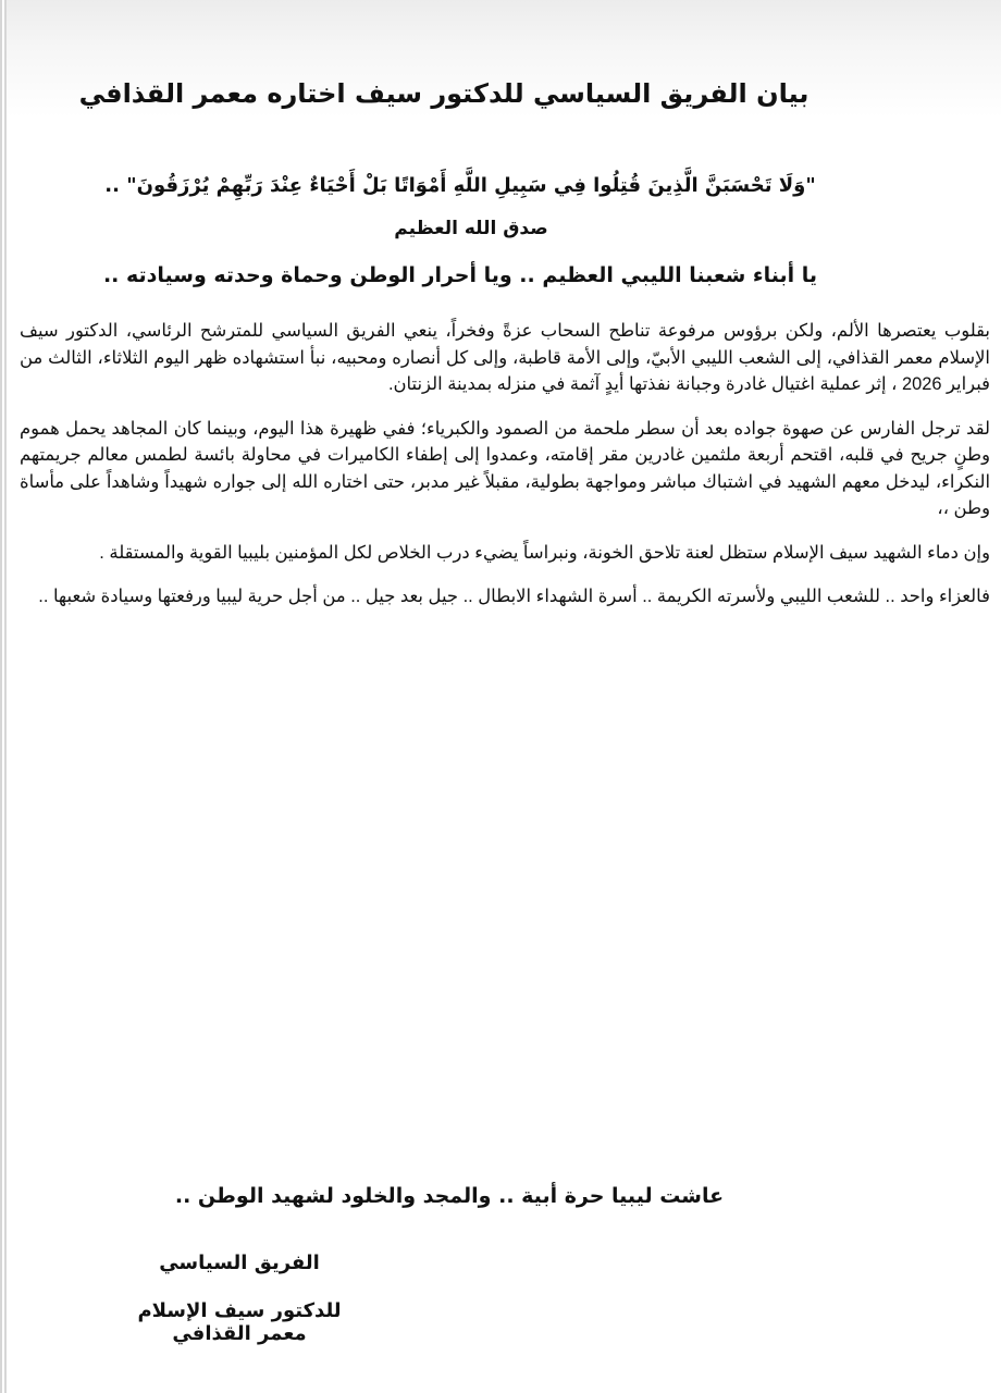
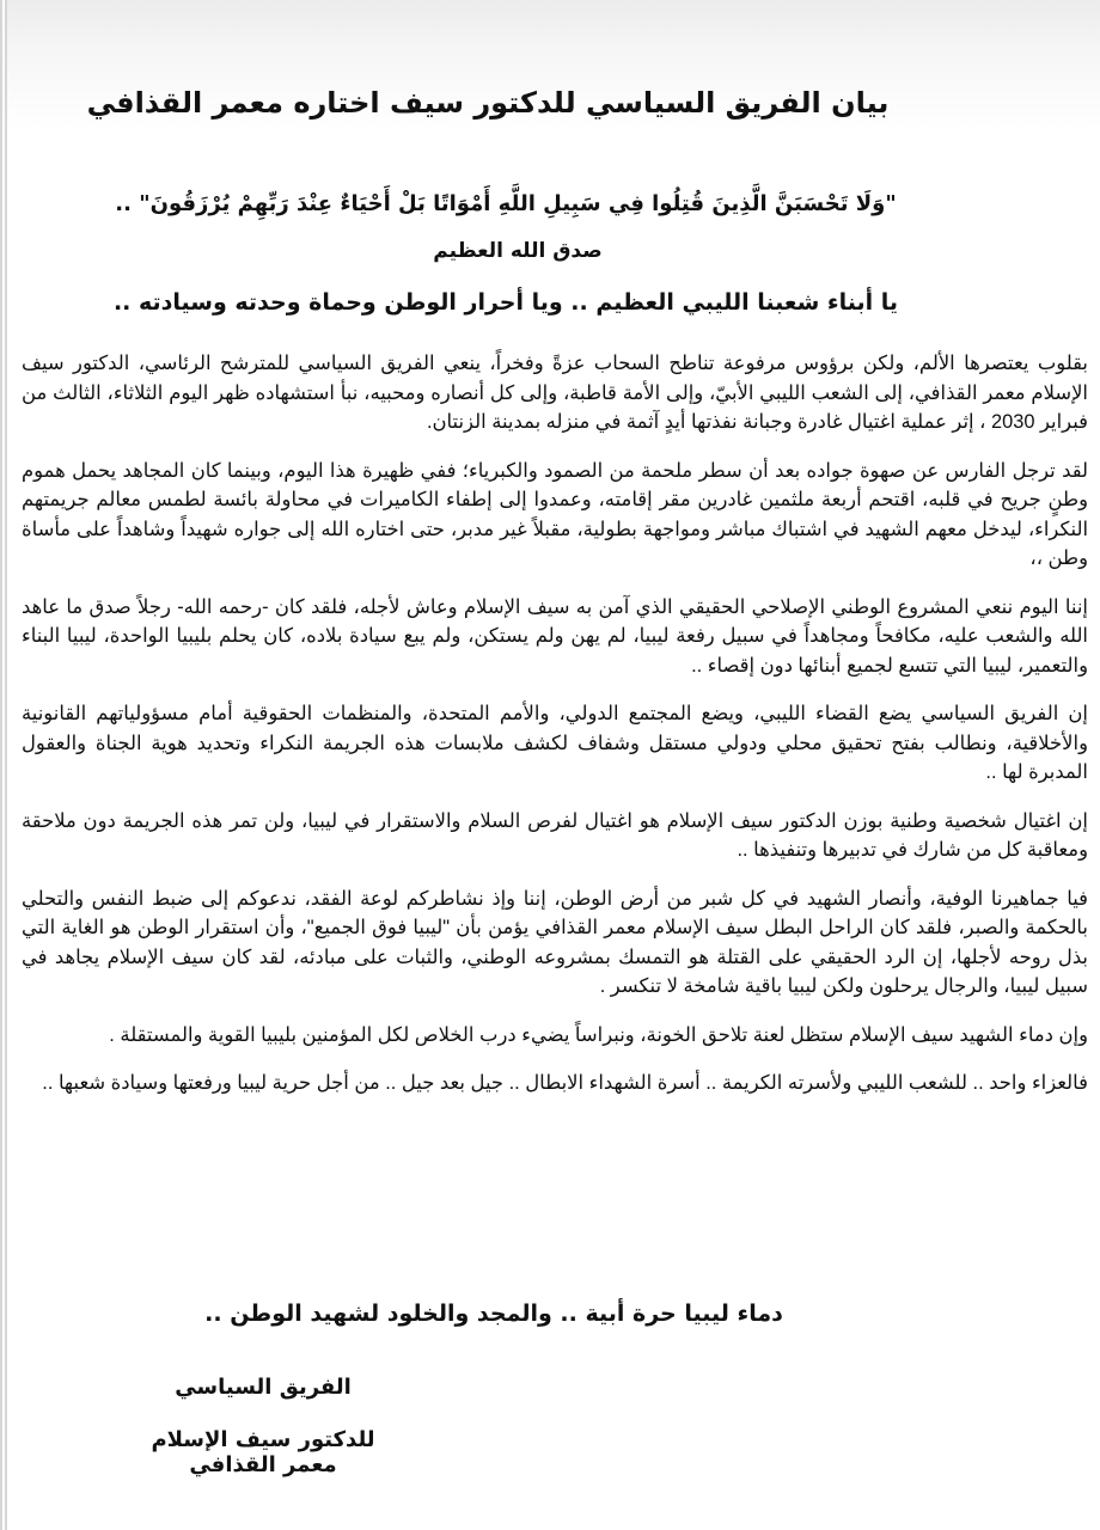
  بيان الفريق السياسي للدكتور سيف اختاره معمر القذافي
  "وَلَا تَحْسَبَنَّ الَّذِينَ قُتِلُوا فِي سَبِيلِ اللَّهِ أَمْوَاتًا بَلْ أَحْيَاءٌ عِنْدَ رَبِّهِمْ يُرْزَقُونَ" ..
  صدق الله العظيم
  يا أبناء شعبنا الليبي العظيم .. ويا أحرار الوطن وحماة وحدته وسيادته ..
- بقلوب يعتصرها الألم، ولكن برؤوس مرفوعة تناطح السحاب عزةً وفخراً، ينعي الفريق السياسي للمترشح الرئاسي، الدكتور سيف الإسلام معمر القذافي، إلى الشعب الليبي الأبيّ، وإلى الأمة قاطبة، وإلى كل أنصاره ومحبيه، نبأ استشهاده ظهر اليوم الثلاثاء، الثالث من فبراير 2026 ، إثر عملية اغتيال غادرة وجبانة نفذتها أيدٍ آثمة في منزله بمدينة الزنتان.
+ بقلوب يعتصرها الألم، ولكن برؤوس مرفوعة تناطح السحاب عزةً وفخراً، ينعي الفريق السياسي للمترشح الرئاسي، الدكتور سيف الإسلام معمر القذافي، إلى الشعب الليبي الأبيّ، وإلى الأمة قاطبة، وإلى كل أنصاره ومحبيه، نبأ استشهاده ظهر اليوم الثلاثاء، الثالث من فبراير 2030 ، إثر عملية اغتيال غادرة وجبانة نفذتها أيدٍ آثمة في منزله بمدينة الزنتان.
  لقد ترجل الفارس عن صهوة جواده بعد أن سطر ملحمة من الصمود والكبرياء؛ ففي ظهيرة هذا اليوم، وبينما كان المجاهد يحمل هموم وطنٍ جريح في قلبه، اقتحم أربعة ملثمين غادرين مقر إقامته، وعمدوا إلى إطفاء الكاميرات في محاولة بائسة لطمس معالم جريمتهم النكراء، ليدخل معهم الشهيد في اشتباك مباشر ومواجهة بطولية، مقبلاً غير مدبر، حتى اختاره الله إلى جواره شهيداً وشاهداً على مأساة وطن ،،
+ إننا اليوم ننعي المشروع الوطني الإصلاحي الحقيقي الذي آمن به سيف الإسلام وعاش لأجله، فلقد كان -رحمه الله- رجلاً صدق ما عاهد الله والشعب عليه، مكافحاً ومجاهداً في سبيل رفعة ليبيا، لم يهن ولم يستكن، ولم يبع سيادة بلاده، كان يحلم بليبيا الواحدة، ليبيا البناء والتعمير، ليبيا التي تتسع لجميع أبنائها دون إقصاء ..
+ إن الفريق السياسي يضع القضاء الليبي، ويضع المجتمع الدولي، والأمم المتحدة، والمنظمات الحقوقية أمام مسؤولياتهم القانونية والأخلاقية، ونطالب بفتح تحقيق محلي ودولي مستقل وشفاف لكشف ملابسات هذه الجريمة النكراء وتحديد هوية الجناة والعقول المدبرة لها ..
+ إن اغتيال شخصية وطنية بوزن الدكتور سيف الإسلام هو اغتيال لفرص السلام والاستقرار في ليبيا، ولن تمر هذه الجريمة دون ملاحقة ومعاقبة كل من شارك في تدبيرها وتنفيذها ..
+ فيا جماهيرنا الوفية، وأنصار الشهيد في كل شبر من أرض الوطن، إننا وإذ نشاطركم لوعة الفقد، ندعوكم إلى ضبط النفس والتحلي بالحكمة والصبر، فلقد كان الراحل البطل سيف الإسلام معمر القذافي يؤمن بأن "ليبيا فوق الجميع"، وأن استقرار الوطن هو الغاية التي بذل روحه لأجلها، إن الرد الحقيقي على القتلة هو التمسك بمشروعه الوطني، والثبات على مبادئه، لقد كان سيف الإسلام يجاهد في سبيل ليبيا، والرجال يرحلون ولكن ليبيا باقية شامخة لا تنكسر .
  وإن دماء الشهيد سيف الإسلام ستظل لعنة تلاحق الخونة، ونبراساً يضيء درب الخلاص لكل المؤمنين بليبيا القوية والمستقلة .
  فالعزاء واحد .. للشعب الليبي ولأسرته الكريمة .. أسرة الشهداء الابطال .. جيل بعد جيل .. من أجل حرية ليبيا ورفعتها وسيادة شعبها ..
- عاشت ليبيا حرة أبية .. والمجد والخلود لشهيد الوطن ..
+ دماء ليبيا حرة أبية .. والمجد والخلود لشهيد الوطن ..
  الفريق السياسي
  للدكتور سيف الإسلام معمر القذافي
